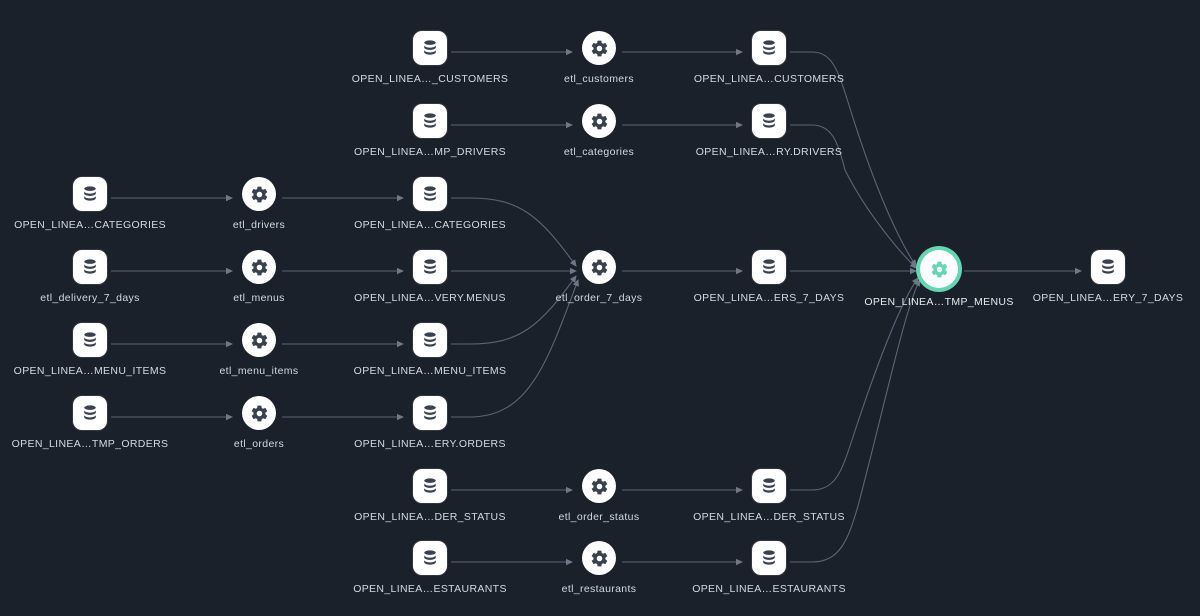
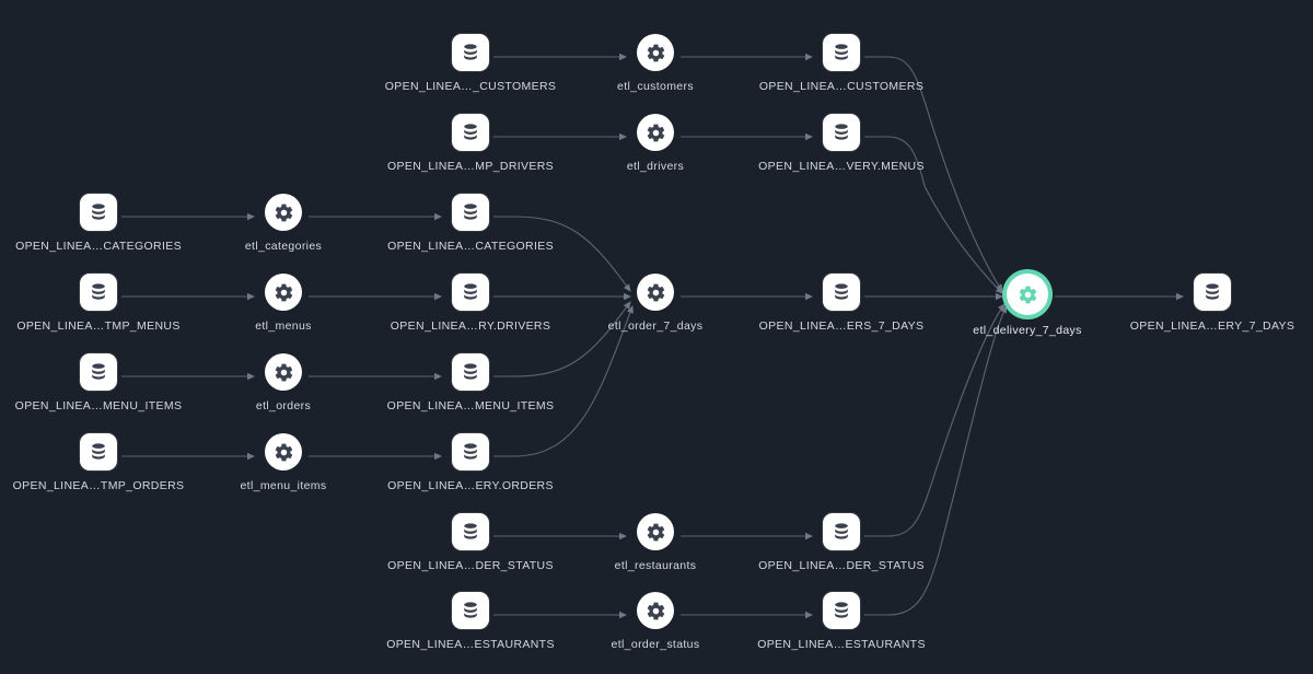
  OPEN_LINEA…_CUSTOMERS
  etl_customers
  OPEN_LINEA…CUSTOMERS
  OPEN_LINEA…MP_DRIVERS
- etl_categories
+ etl_drivers
- OPEN_LINEA…RY.DRIVERS
+ OPEN_LINEA…VERY.MENUS
  OPEN_LINEA…CATEGORIES
- etl_drivers
+ etl_categories
  OPEN_LINEA…CATEGORIES
- etl_delivery_7_days
+ OPEN_LINEA…TMP_MENUS
  etl_menus
- OPEN_LINEA…VERY.MENUS
+ OPEN_LINEA…RY.DRIVERS
  OPEN_LINEA…MENU_ITEMS
- etl_menu_items
+ etl_orders
  OPEN_LINEA…MENU_ITEMS
  OPEN_LINEA…TMP_ORDERS
- etl_orders
+ etl_menu_items
  OPEN_LINEA…ERY.ORDERS
  etl_order_7_days
  OPEN_LINEA…ERS_7_DAYS
  OPEN_LINEA…DER_STATUS
- etl_order_status
+ etl_restaurants
  OPEN_LINEA…DER_STATUS
  OPEN_LINEA…ESTAURANTS
- etl_restaurants
+ etl_order_status
  OPEN_LINEA…ESTAURANTS
- OPEN_LINEA…TMP_MENUS
+ etl_delivery_7_days
  OPEN_LINEA…ERY_7_DAYS
